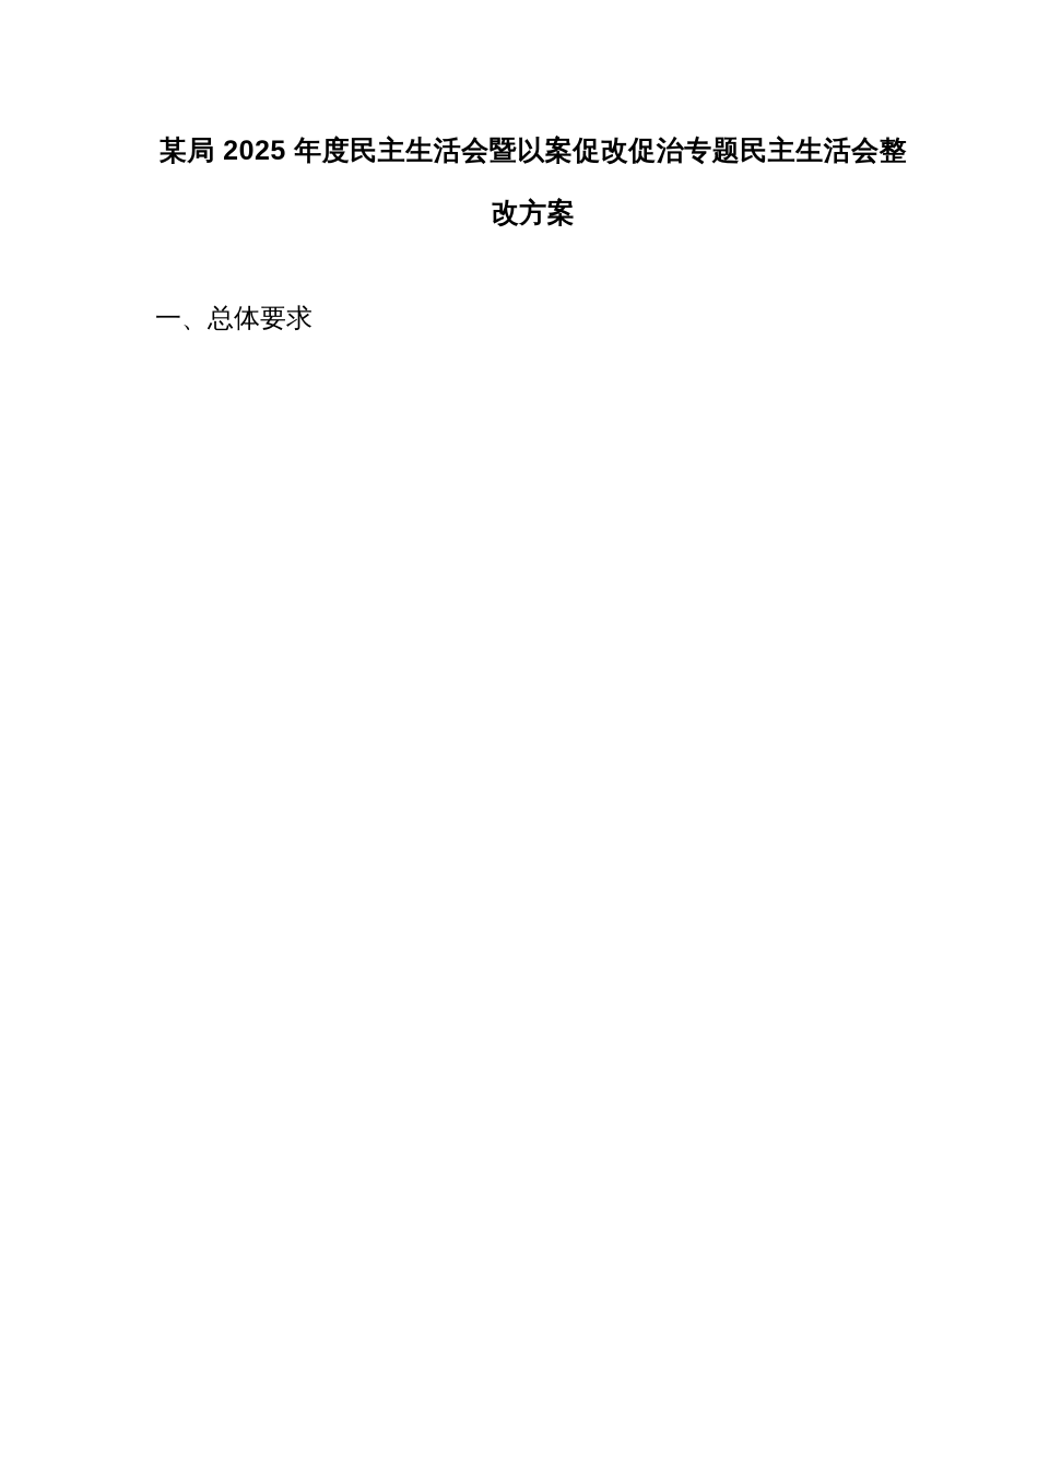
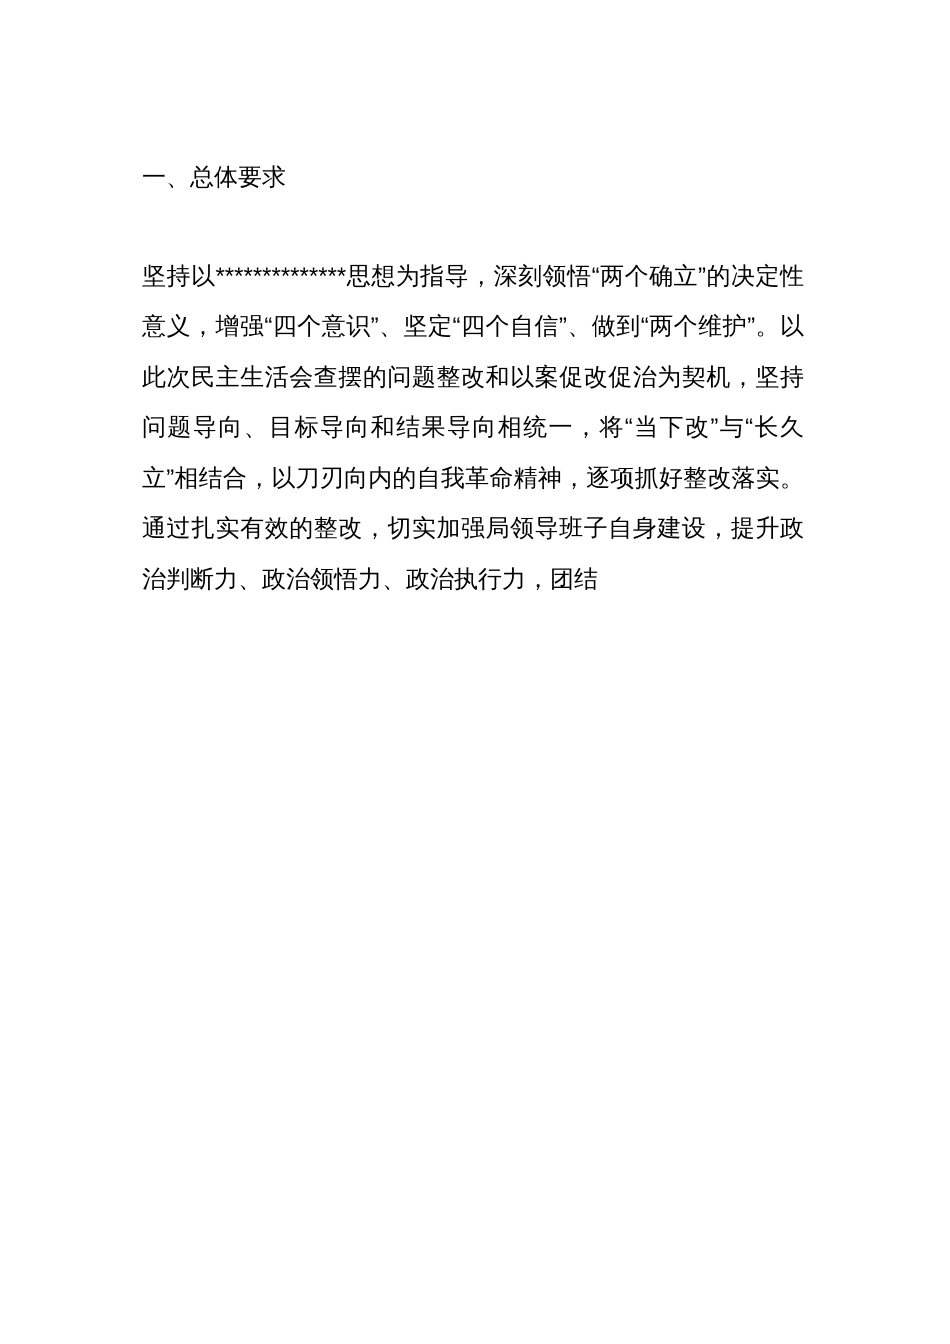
- 某局 2025 年度民主生活会暨以案促改促治专题民主生活会整改方案
  一、总体要求
+ 坚持以**************思想为指导，深刻领悟“两个确立”的决定性意义，增强“四个意识”、坚定“四个自信”、做到“两个维护”。以此次民主生活会查摆的问题整改和以案促改促治为契机，坚持问题导向、目标导向和结果导向相统一，将“当下改”与“长久立”相结合，以刀刃向内的自我革命精神，逐项抓好整改落实。通过扎实有效的整改，切实加强局领导班子自身建设，提升政治判断力、政治领悟力、政治执行力，团结
